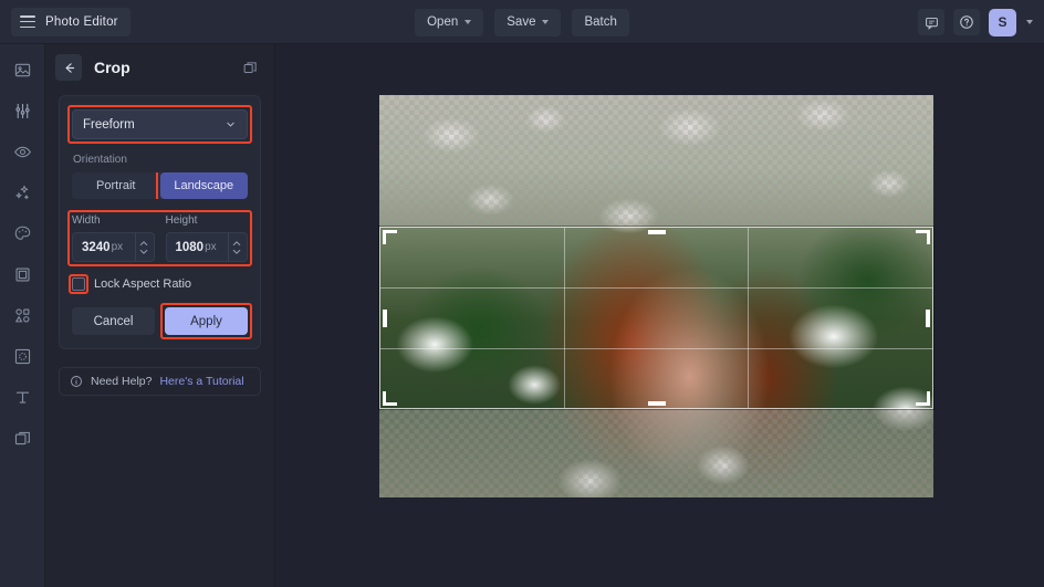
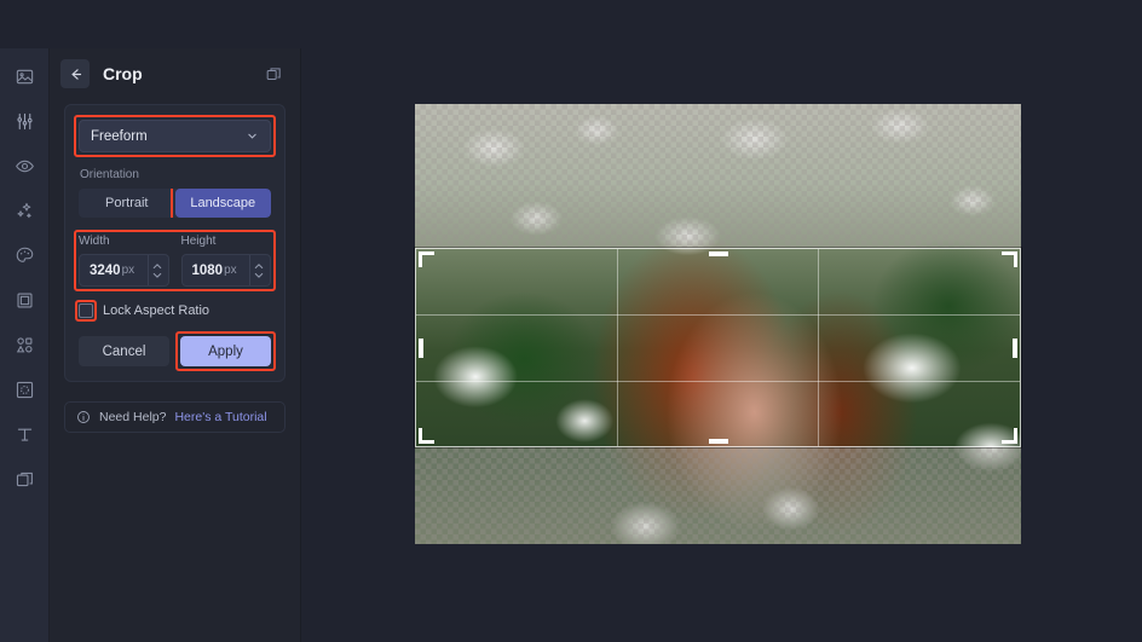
- Photo Editor
- Open
- Save
- Batch
- S
  Crop
  Freeform
  Orientation
  Portrait
  Landscape
  Width
  3240
  px
  Height
  1080
  px
  Lock Aspect Ratio
  Cancel
  Apply
  Need Help?
  Here's a Tutorial
